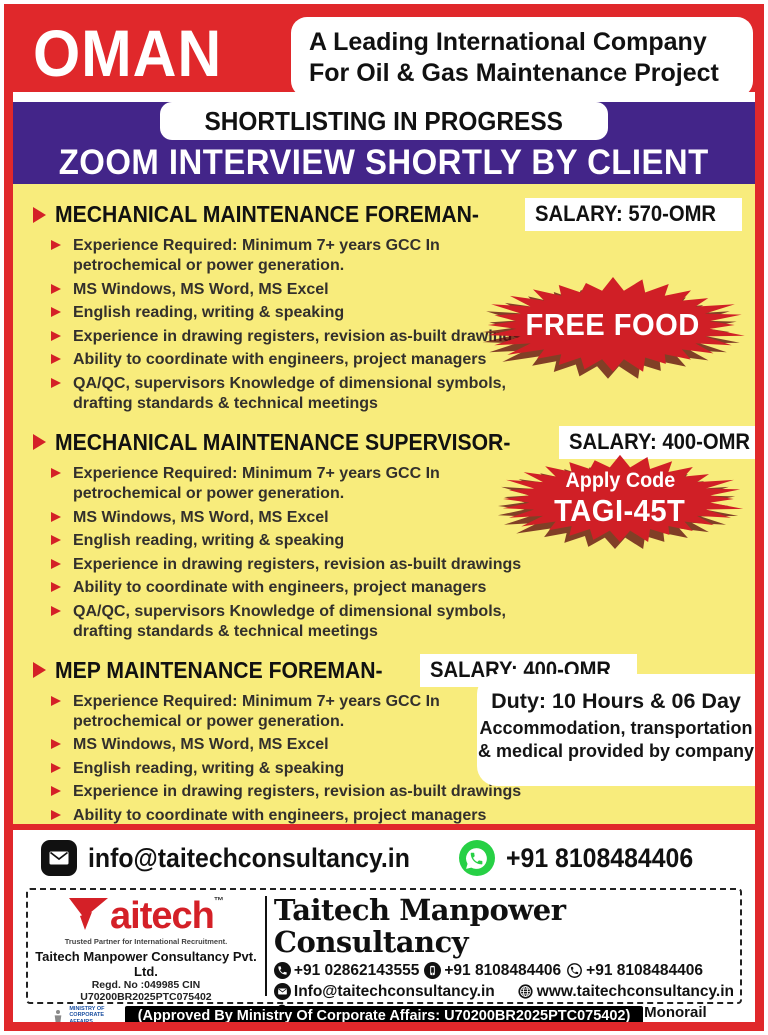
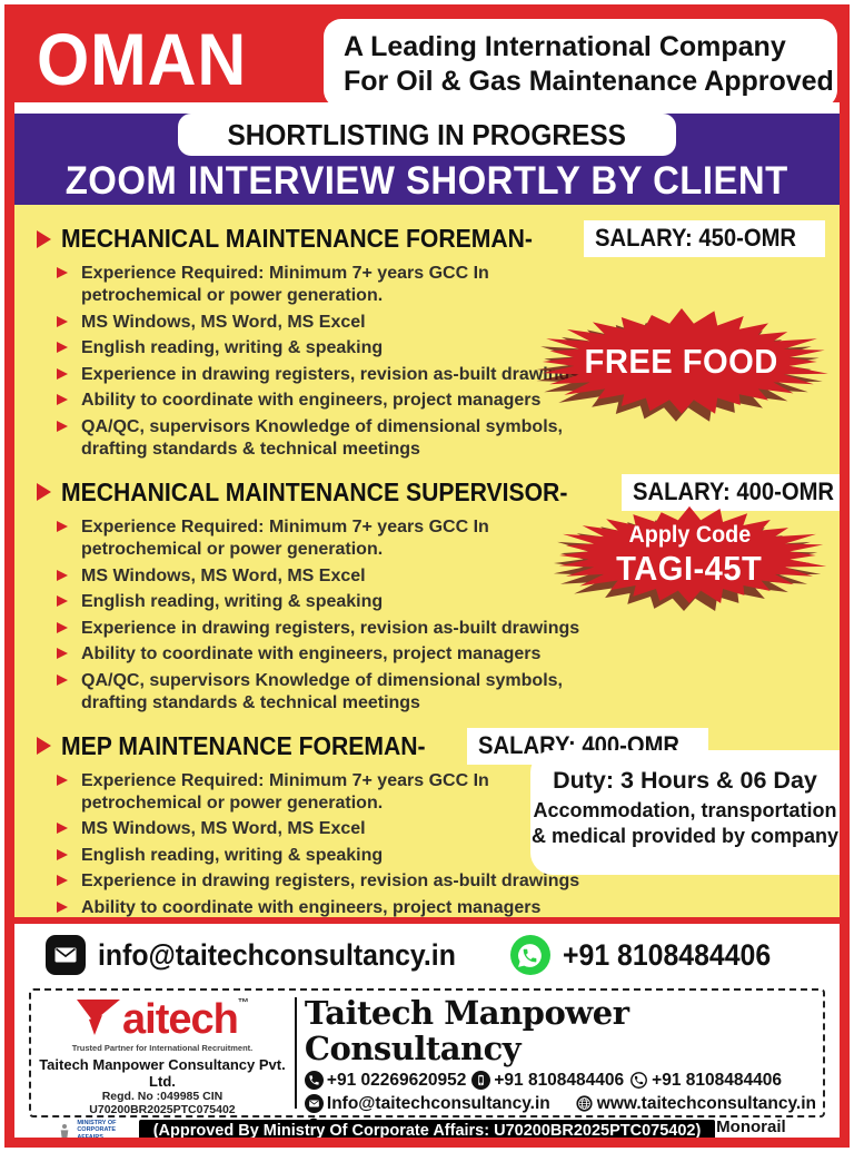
  OMAN
  A Leading International Company
- For Oil & Gas Maintenance Project
+ For Oil & Gas Maintenance Approved
  SHORTLISTING IN PROGRESS
  ZOOM INTERVIEW SHORTLY BY CLIENT
  MECHANICAL MAINTENANCE FOREMAN-
- SALARY: 570-OMR
+ SALARY: 450-OMR
  Experience Required: Minimum 7+ years GCC In
  petrochemical or power generation.
  MS Windows, MS Word, MS Excel
  English reading, writing & speaking
  Experience in drawing registers, revision as-built drawings
  Ability to coordinate with engineers, project managers
  QA/QC, supervisors Knowledge of dimensional symbols,
  drafting standards & technical meetings
  MECHANICAL MAINTENANCE SUPERVISOR-
  SALARY: 400-OMR
  Experience Required: Minimum 7+ years GCC In
  petrochemical or power generation.
  MS Windows, MS Word, MS Excel
  English reading, writing & speaking
  Experience in drawing registers, revision as-built drawings
  Ability to coordinate with engineers, project managers
  QA/QC, supervisors Knowledge of dimensional symbols,
  drafting standards & technical meetings
  MEP MAINTENANCE FOREMAN-
  SALARY: 400-OMR
  Experience Required: Minimum 7+ years GCC In
  petrochemical or power generation.
  MS Windows, MS Word, MS Excel
  English reading, writing & speaking
  Experience in drawing registers, revision as-built drawings
  Ability to coordinate with engineers, project managers
  FREE FOOD
  Apply Code
  TAGI-45T
- Duty: 10 Hours & 06 Day
+ Duty: 3 Hours & 06 Day
  Accommodation, transportation
  & medical provided by company
  info@taitechconsultancy.in
  +91 8108484406
  aitech
  ™
  Trusted Partner for International Recruitment.
  Taitech Manpower Consultancy Pvt. Ltd.
  Regd. No :049985 CIN U70200BR2025PTC075402
  Taitech Manpower Consultancy
- +91 02862143555
+ +91 02269620952
  +91 8108484406
  +91 8108484406
  Info@taitechconsultancy.in
  www.taitechconsultancy.in
  (Approved By Ministry Of Corporate Affairs: U70200BR2025PTC075402)
